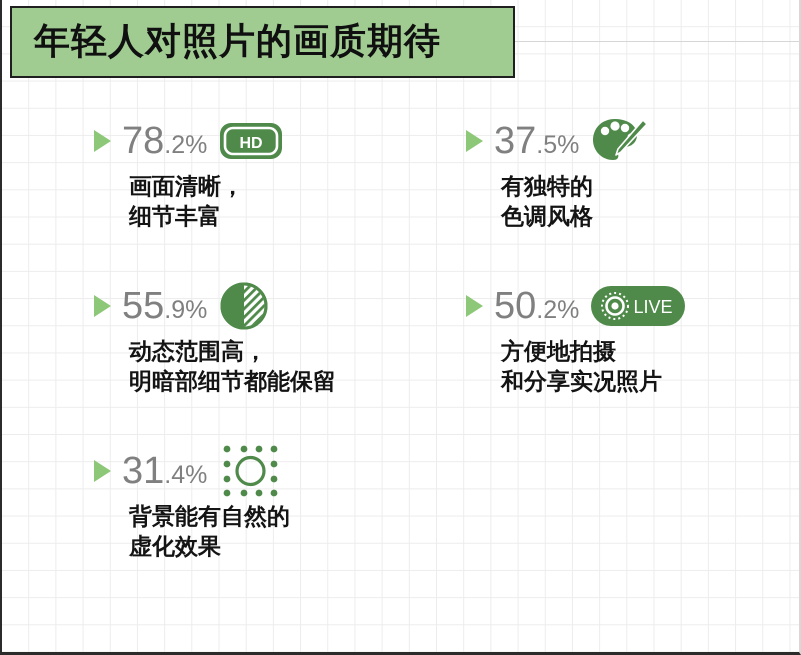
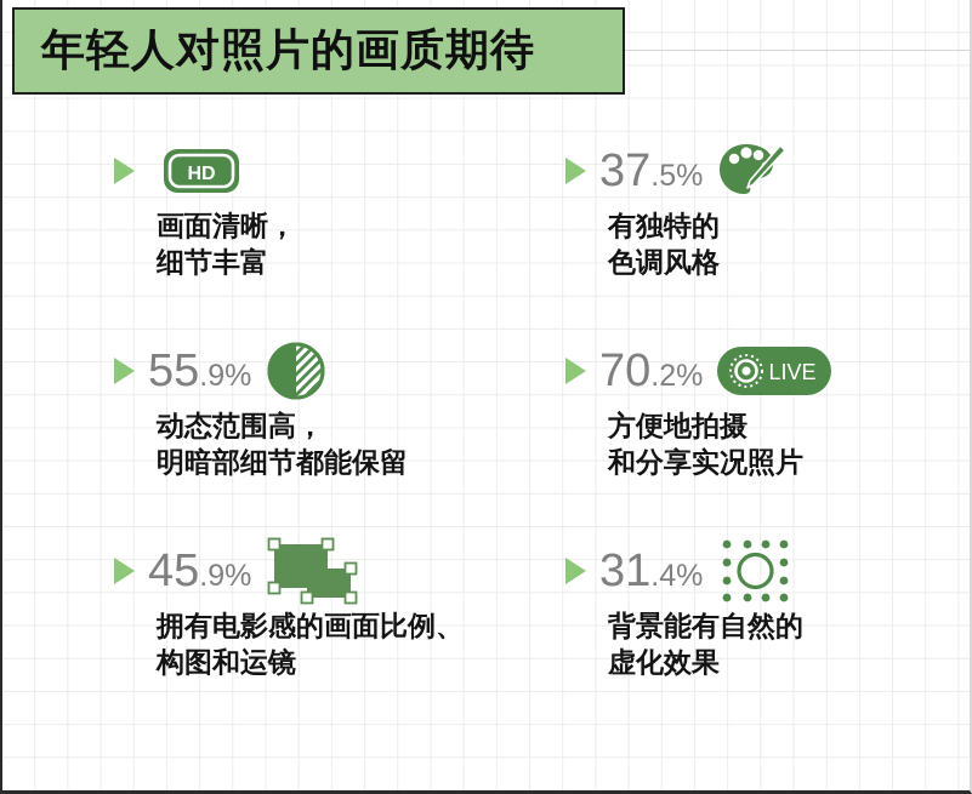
  年轻人对照片的画质期待
- 78.2%
  HD
  画面清晰，
  细节丰富
  37.5%
  有独特的
  色调风格
  55.9%
  动态范围高，
  明暗部细节都能保留
- 50.2%
+ 70.2%
  LIVE
  方便地拍摄
  和分享实况照片
+ 45.9%
+ 拥有电影感的画面比例、
+ 构图和运镜
  31.4%
  背景能有自然的
  虚化效果
